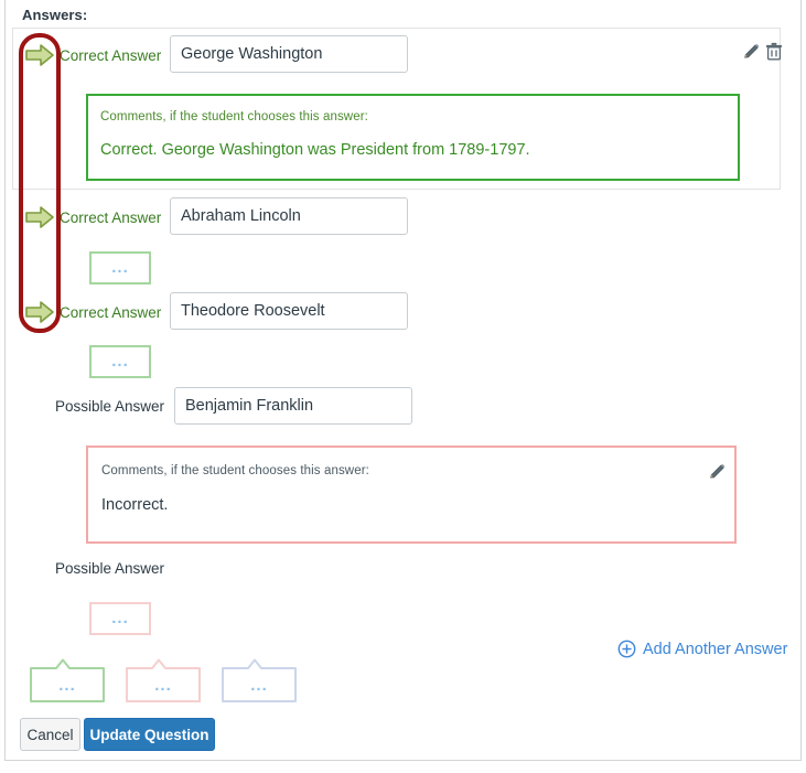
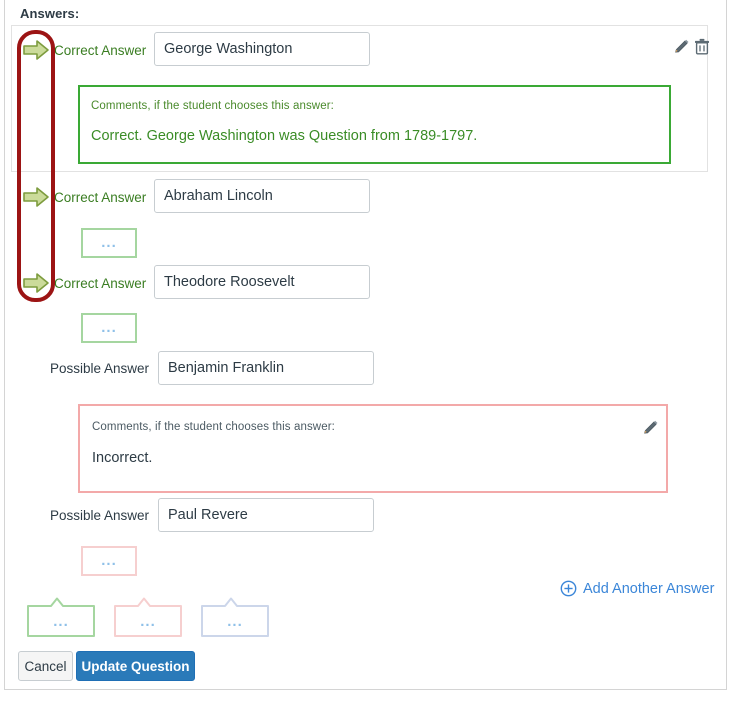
  Answers:
  Correct Answer
  George Washington
  Comments, if the student chooses this answer:
- Correct. George Washington was President from 1789-1797.
+ Correct. George Washington was Question from 1789-1797.
  Correct Answer
  Abraham Lincoln
  ...
  Correct Answer
  Theodore Roosevelt
  ...
  Possible Answer
  Benjamin Franklin
  Comments, if the student chooses this answer:
  Incorrect.
  Possible Answer
+ Paul Revere
  ...
  Add Another Answer
  ...
  ...
  ...
  Cancel
  Update Question
